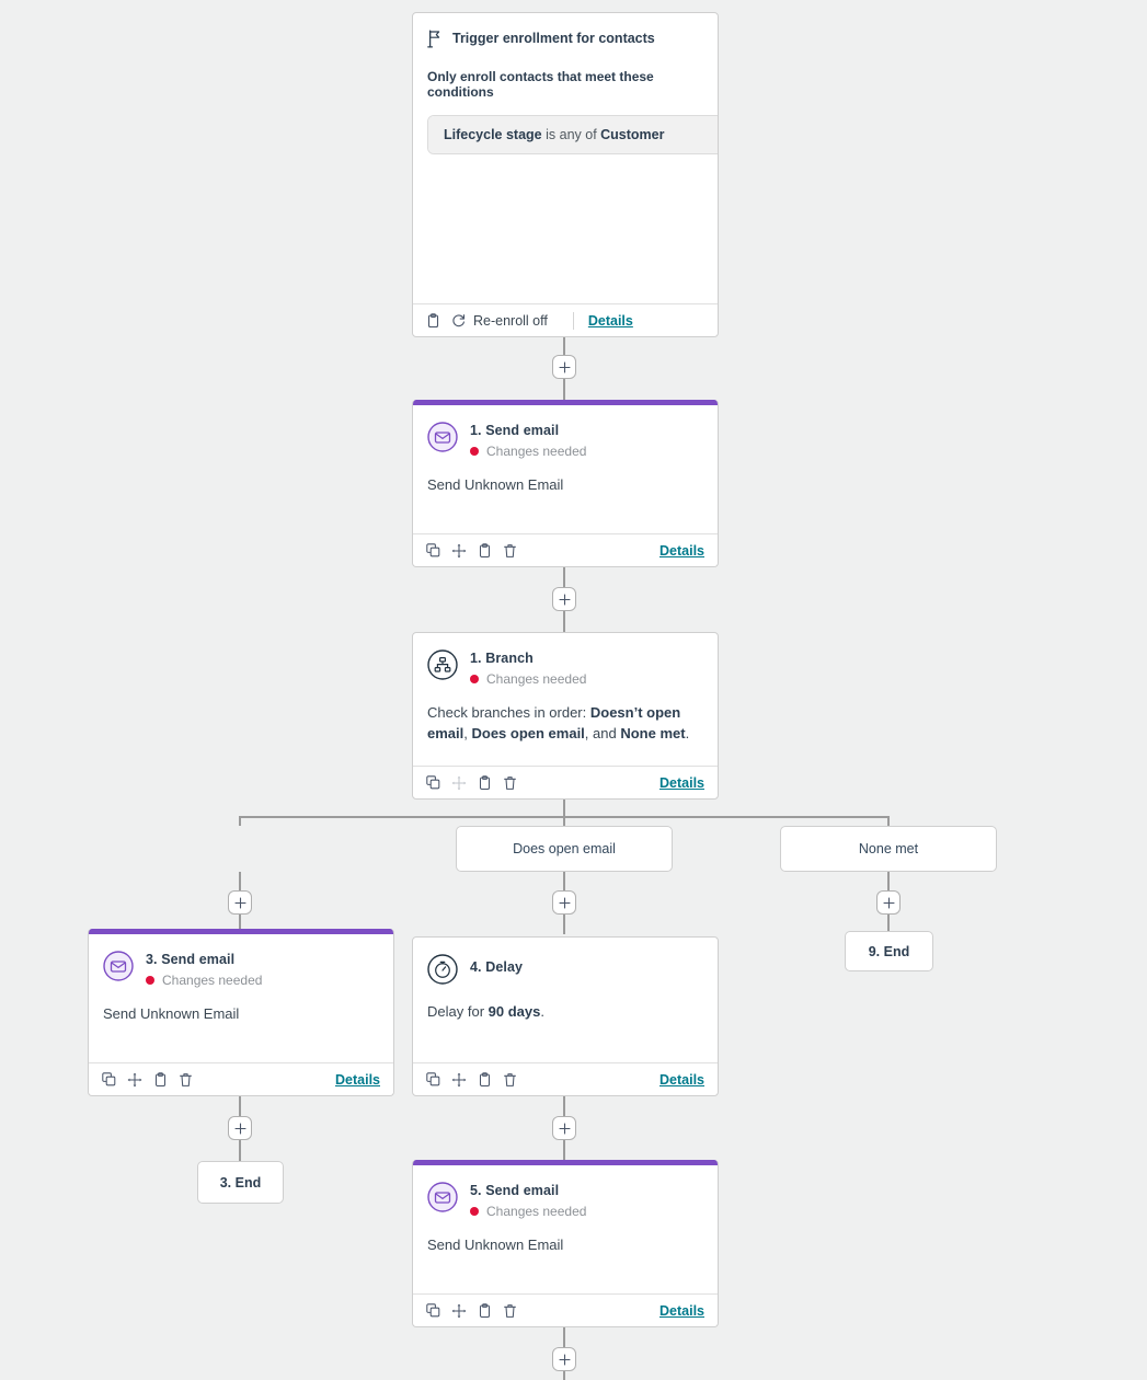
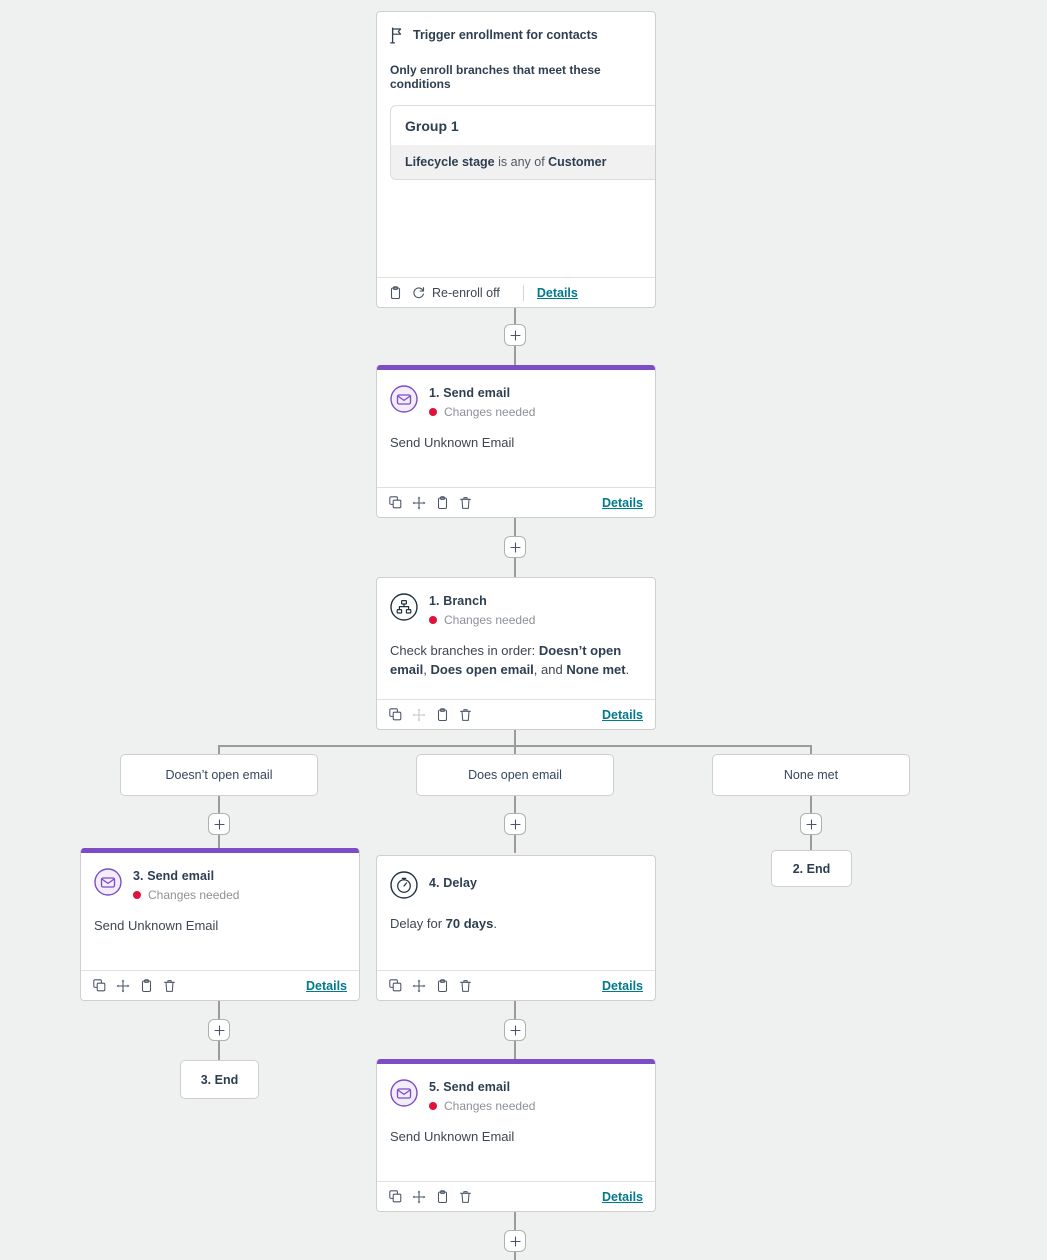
  Trigger enrollment for contacts
- Only enroll contacts that meet these conditions
+ Only enroll branches that meet these conditions
+ Group 1
  Lifecycle stage is any of Customer
  Re-enroll off
  Details
  1. Send email
  Changes needed
  Send Unknown Email
  Details
  1. Branch
  Changes needed
  Check branches in order: Doesn’t open email, Does open email, and None met.
  Details
+ Doesn’t open email
  Does open email
  None met
  3. Send email
  Changes needed
  Send Unknown Email
  Details
  4. Delay
- Delay for 90 days.
+ Delay for 70 days.
  Details
- 9. End
+ 2. End
  3. End
  5. Send email
  Changes needed
  Send Unknown Email
  Details
